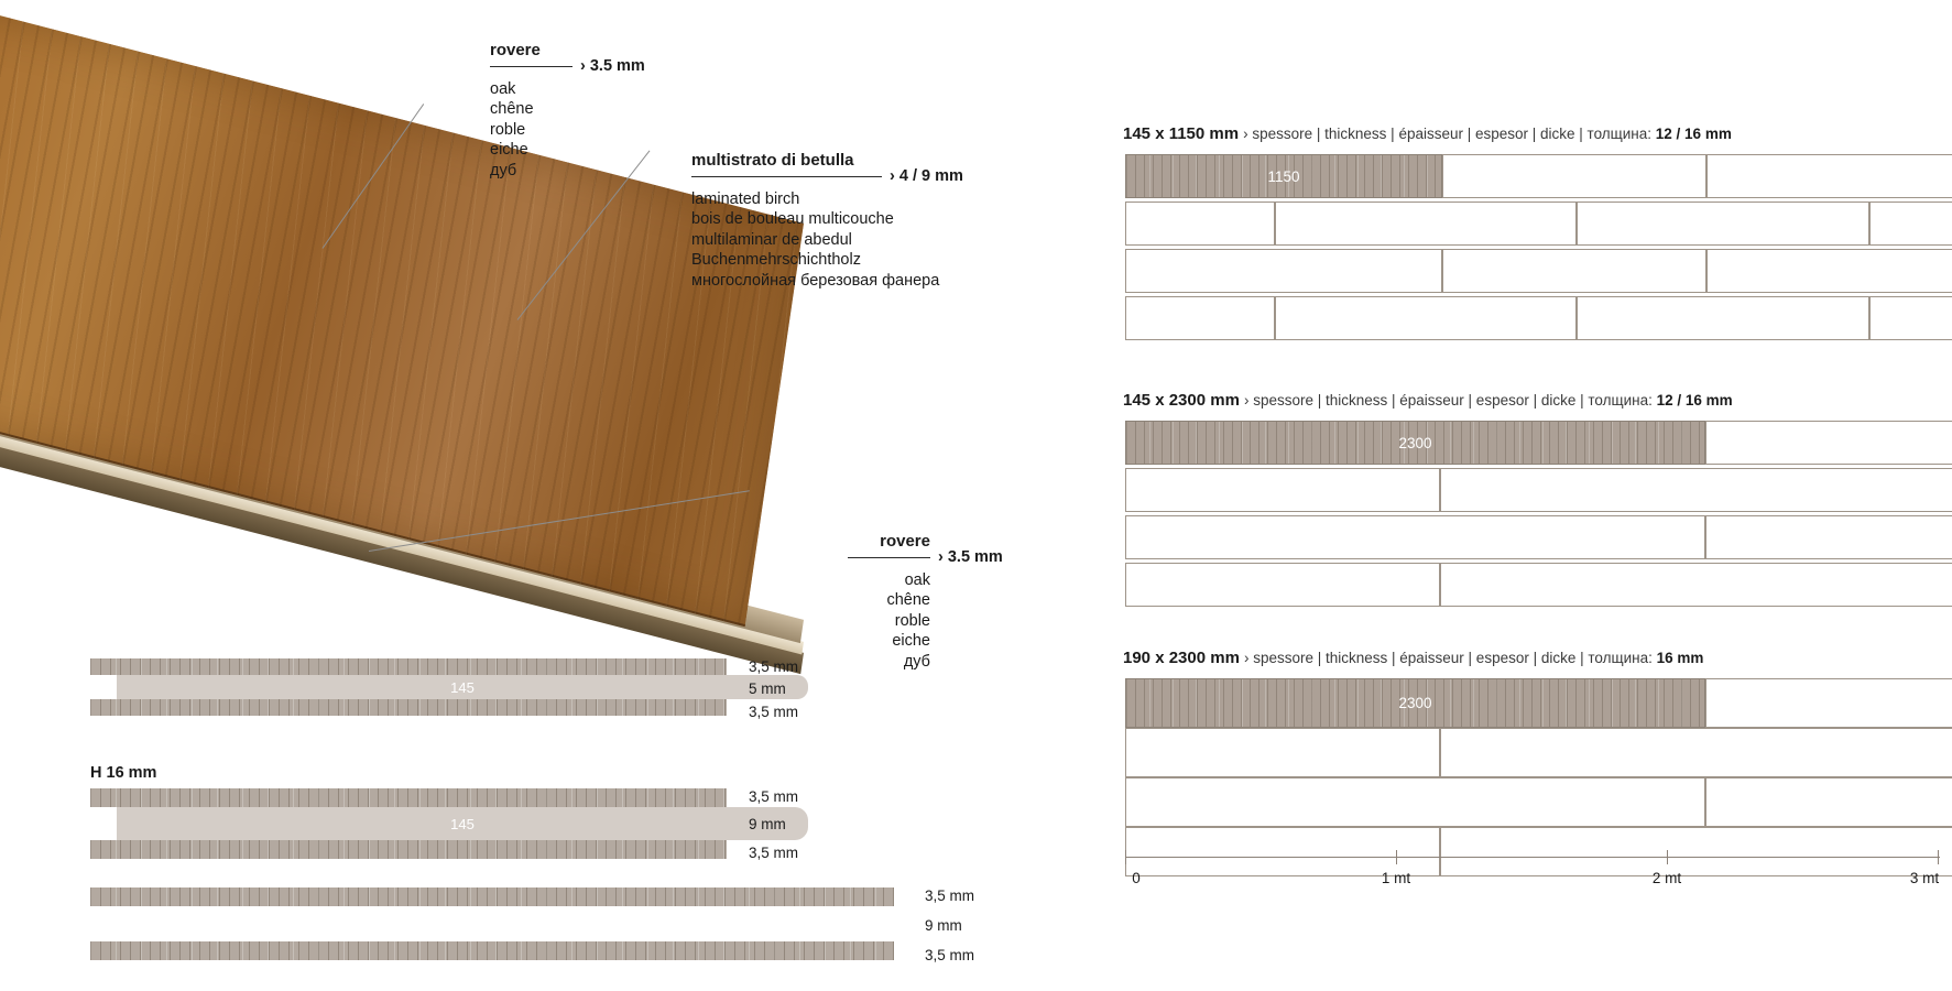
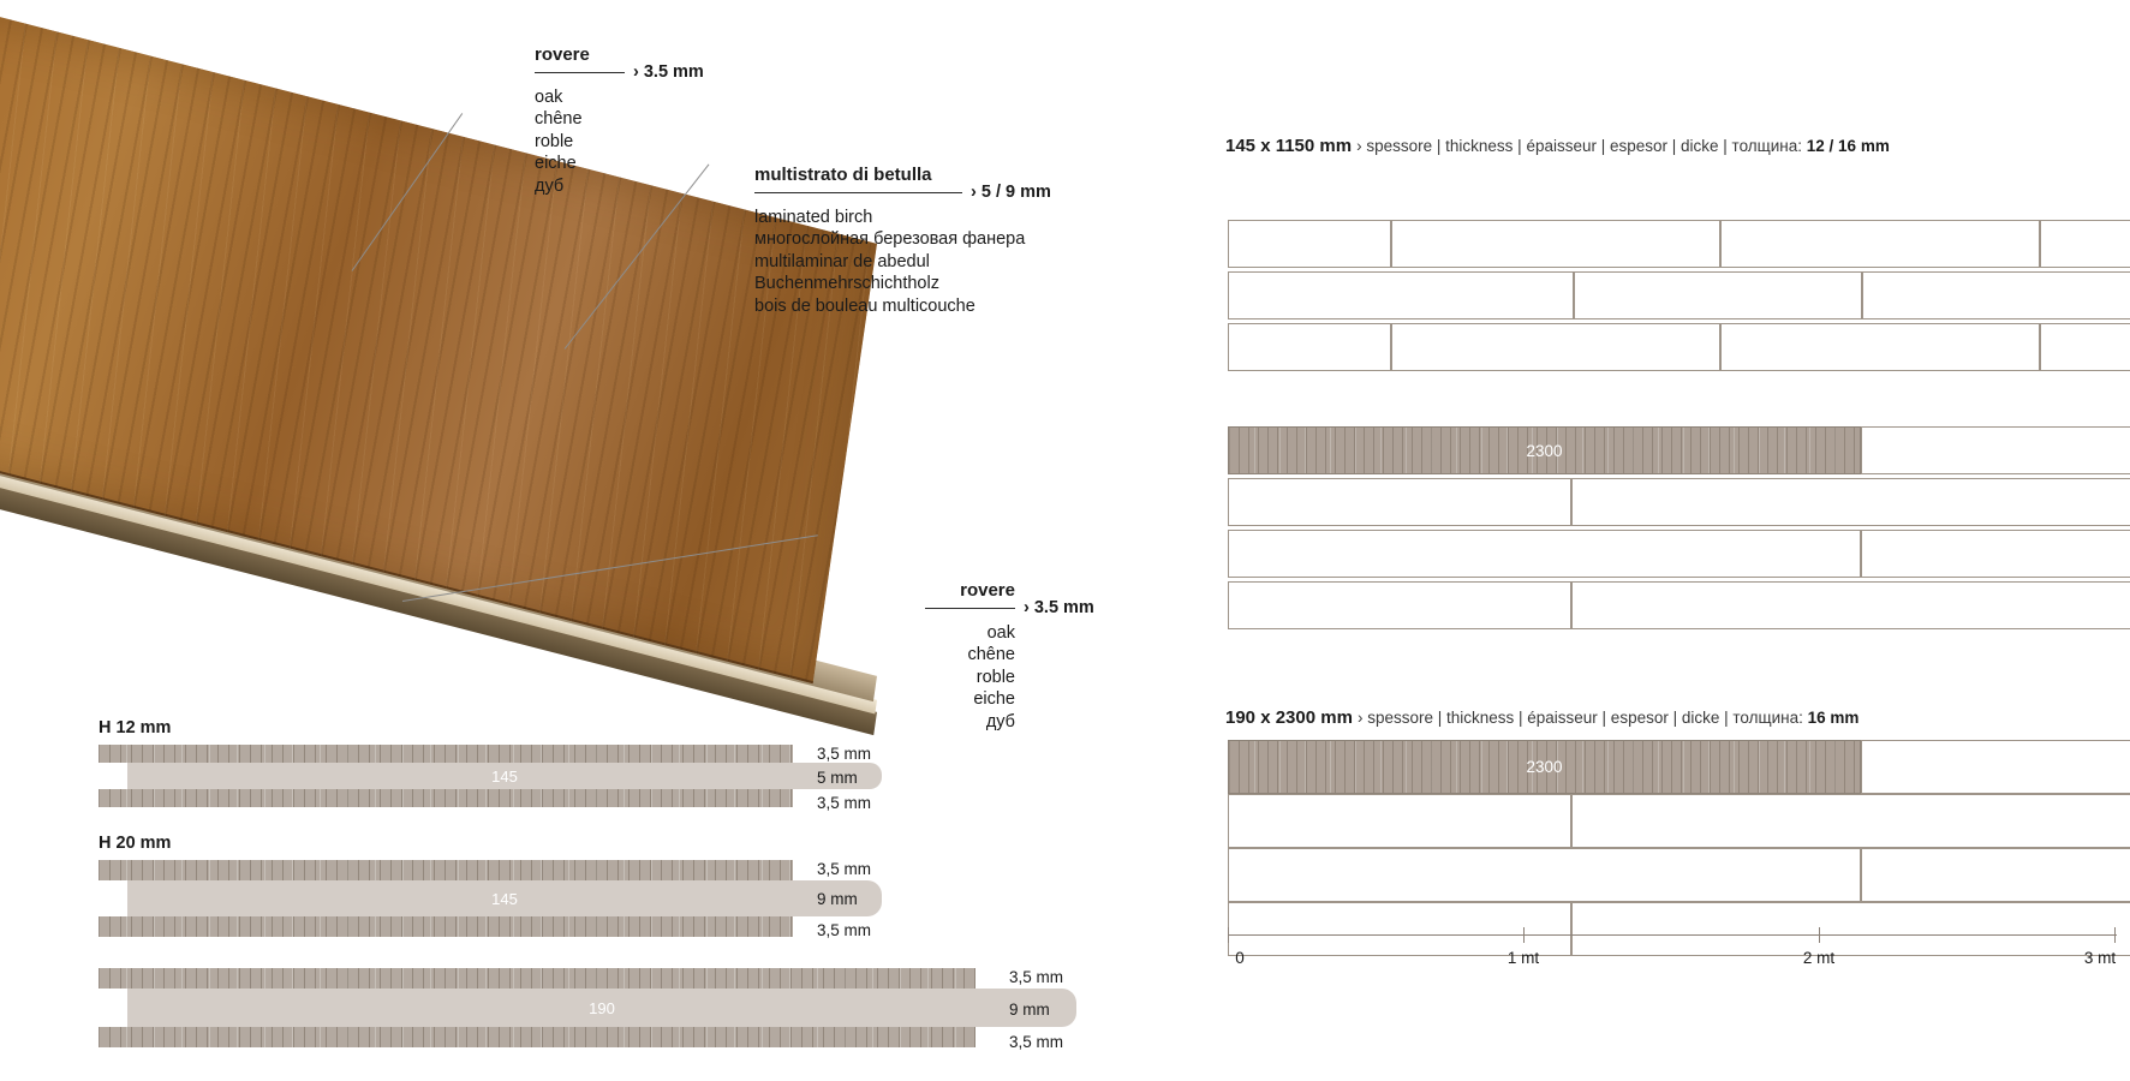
  rovere
  › 3.5 mm
  oak
  chêne
  roble
  eiche
  дуб
  multistrato di betulla
- › 4 / 9 mm
+ › 5 / 9 mm
  laminated birch
- bois de bouleau multicouche
+ многослойная березовая фанера
  multilaminar de abedul
  Buchenmehrschichtholz
- многослойная березовая фанера
+ bois de bouleau multicouche
  rovere
  › 3.5 mm
  oak
  chêne
  roble
  eiche
  дуб
+ H 12 mm
  145
  3,5 mm
  5 mm
  3,5 mm
- H 16 mm
+ H 20 mm
  145
  3,5 mm
  9 mm
  3,5 mm
+ 190
  3,5 mm
  9 mm
  3,5 mm
  145 x 1150 mm › spessore | thickness | épaisseur | espesor | dicke | толщина: 12 / 16 mm
- 1150
- 145 x 2300 mm › spessore | thickness | épaisseur | espesor | dicke | толщина: 12 / 16 mm
  2300
  190 x 2300 mm › spessore | thickness | épaisseur | espesor | dicke | толщина: 16 mm
  2300
  0
  1 mt
  2 mt
  3 mt
